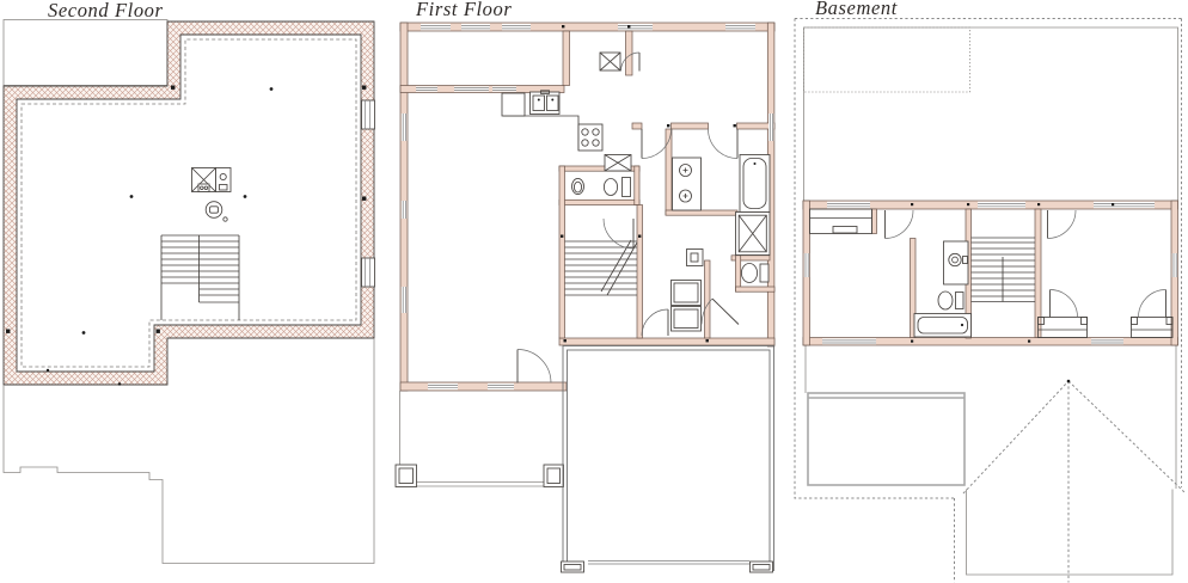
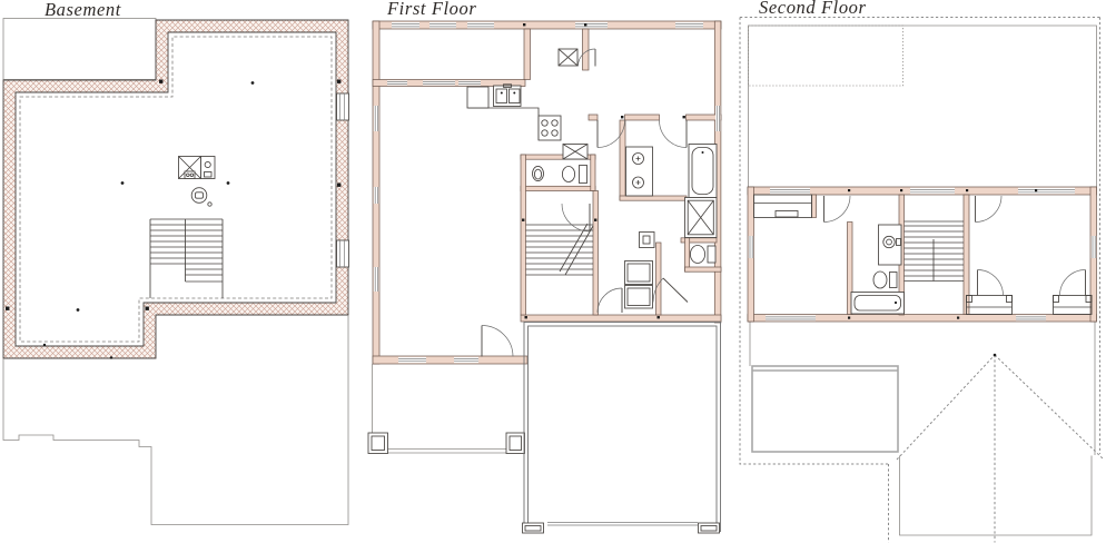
- Second Floor
+ Basement
  First Floor
- Basement
+ Second Floor
